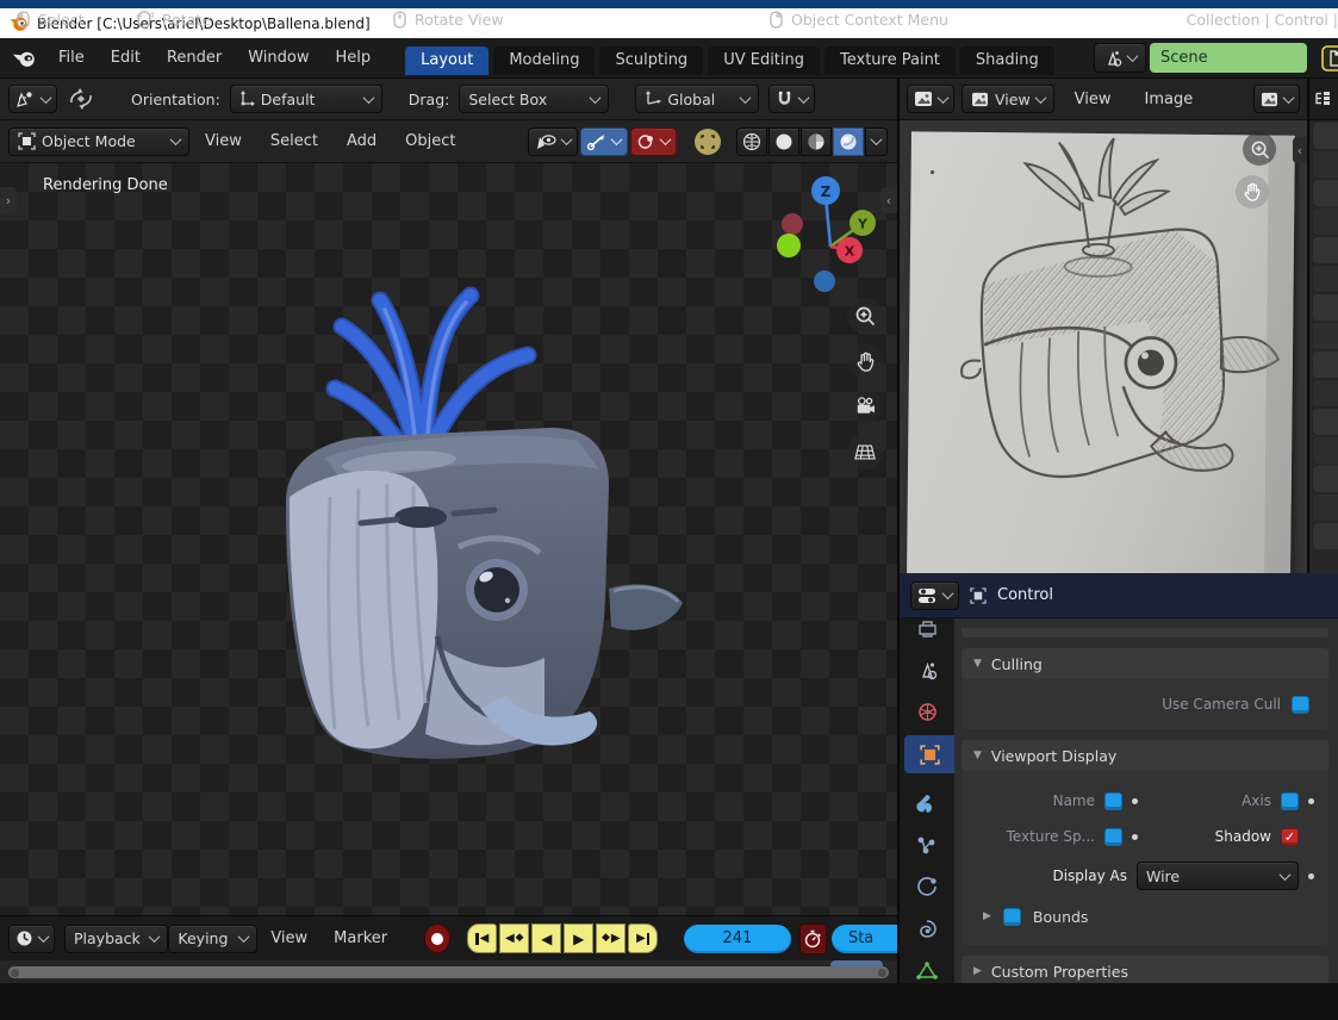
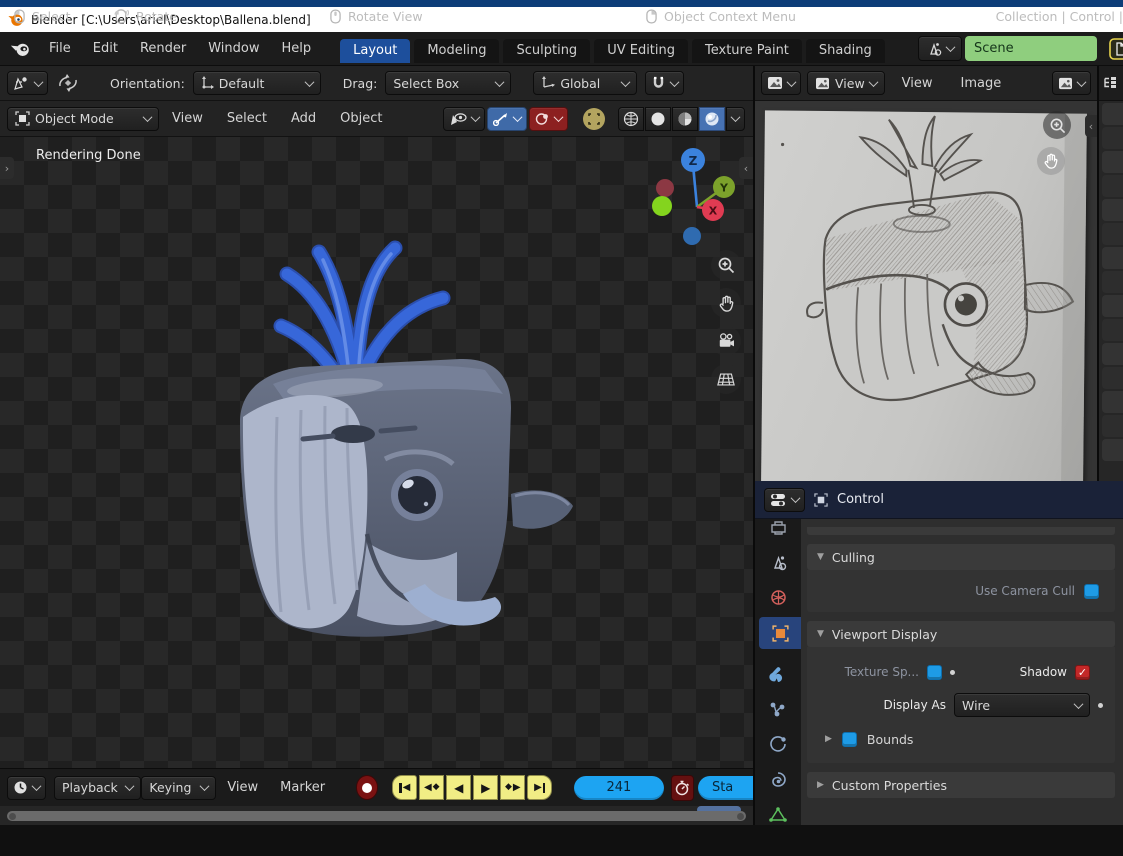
  Blender [C:\Users\ariel\Desktop\Ballena.blend]
  File
  Edit
  Render
  Window
  Help
  Layout
  Modeling
  Sculpting
  UV Editing
  Texture Paint
  Shading
  Scene
  Orientation:
  Default
  Drag:
  Select Box
  Global
  Object Mode
  View
  Select
  Add
  Object
  Rendering Done
  ›
  ‹
  Z
  Y
  X
  Playback
  Keying
  View
  Marker
  ◀
  ◀
  ◆
  ◀
  ▶
  ◆
  ▶
  ▶
  241
  Sta
  View
  View
  Image
  ‹
  Control
  ▼
  Culling
  Use Camera Cull
  ▼
  Viewport Display
- Name
- Axis
  Texture Sp...
  Shadow
  ✓
  Display As
  Wire
  ▶
  Bounds
  ▶
  Custom Properties
  Select
  Rotate
  Rotate View
  Object Context Menu
  Collection | Control |
